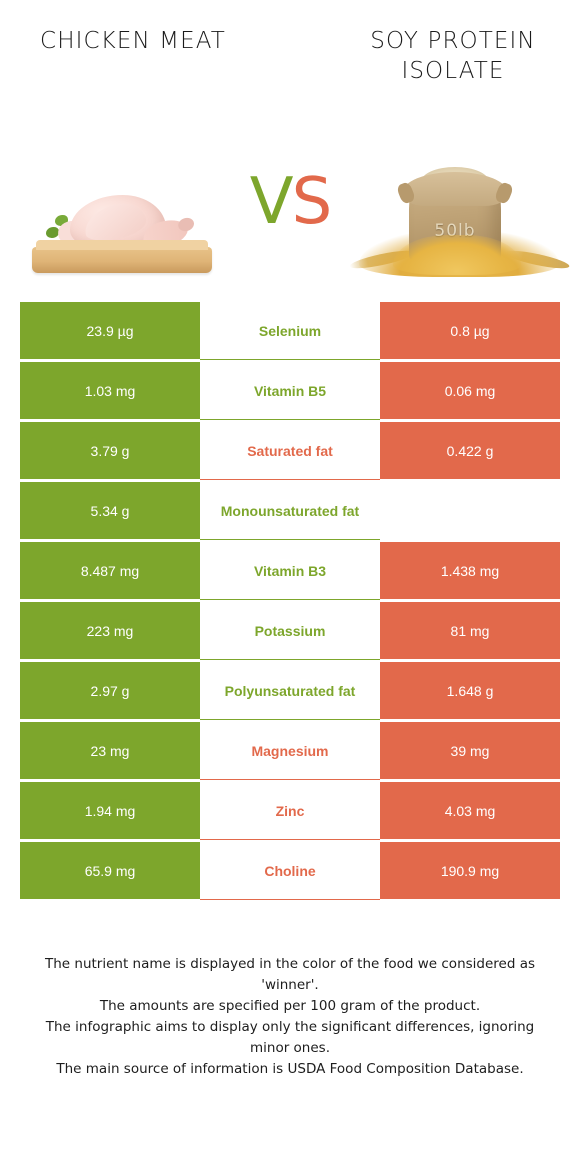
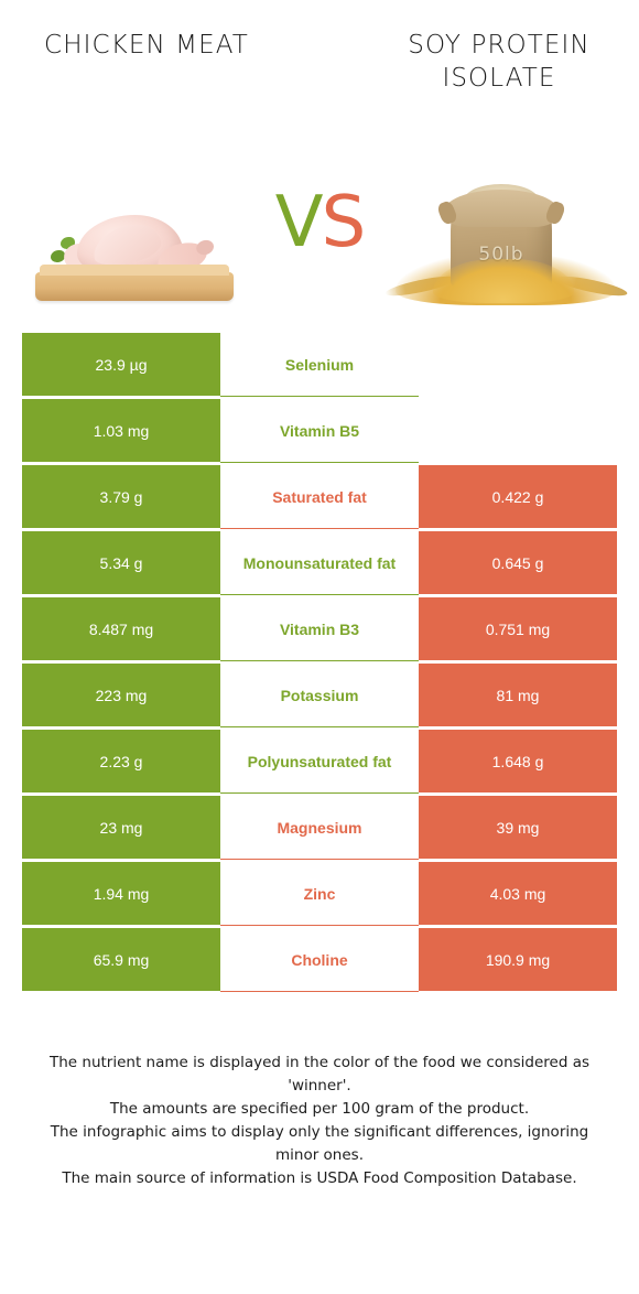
  CHICKEN MEAT
  SOY PROTEIN ISOLATE
  VS
  50lb
  23.9 µg
  Selenium
- 0.8 µg
  1.03 mg
  Vitamin B5
- 0.06 mg
  3.79 g
  Saturated fat
  0.422 g
  5.34 g
  Monounsaturated fat
+ 0.645 g
  8.487 mg
  Vitamin B3
- 1.438 mg
+ 0.751 mg
  223 mg
  Potassium
  81 mg
- 2.97 g
+ 2.23 g
  Polyunsaturated fat
  1.648 g
  23 mg
  Magnesium
  39 mg
  1.94 mg
  Zinc
  4.03 mg
  65.9 mg
  Choline
  190.9 mg
  The nutrient name is displayed in the color of the food we considered as 'winner'.
  The amounts are specified per 100 gram of the product.
  The infographic aims to display only the significant differences, ignoring minor ones.
  The main source of information is USDA Food Composition Database.
